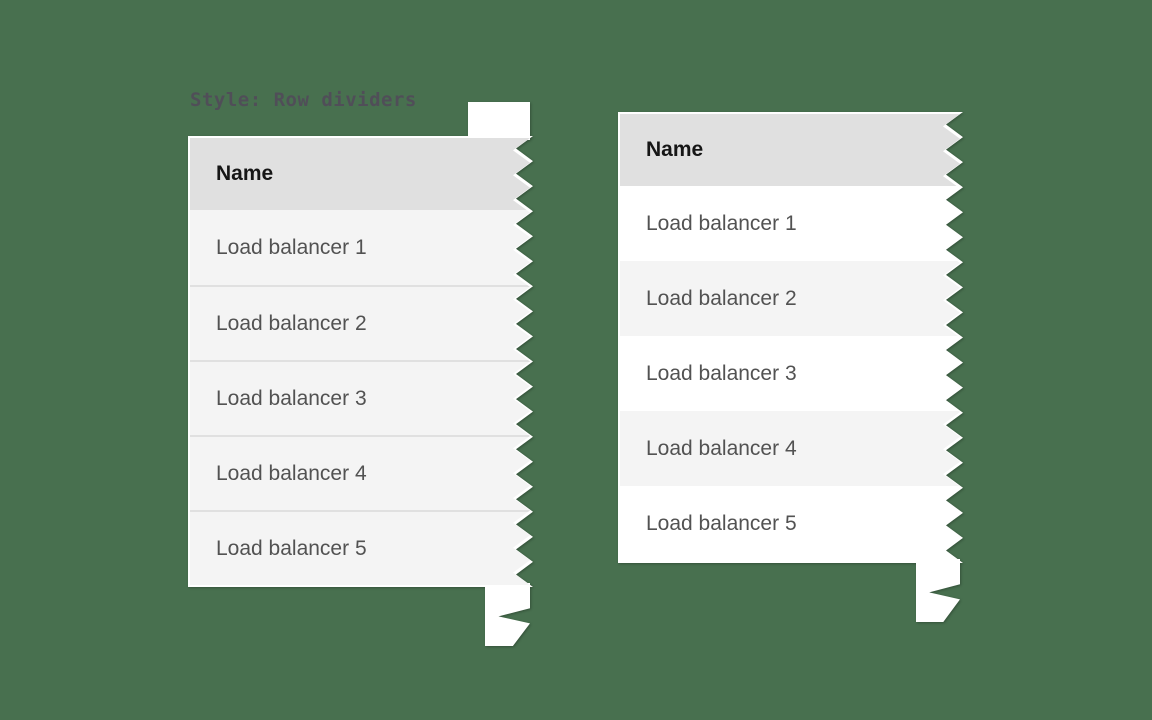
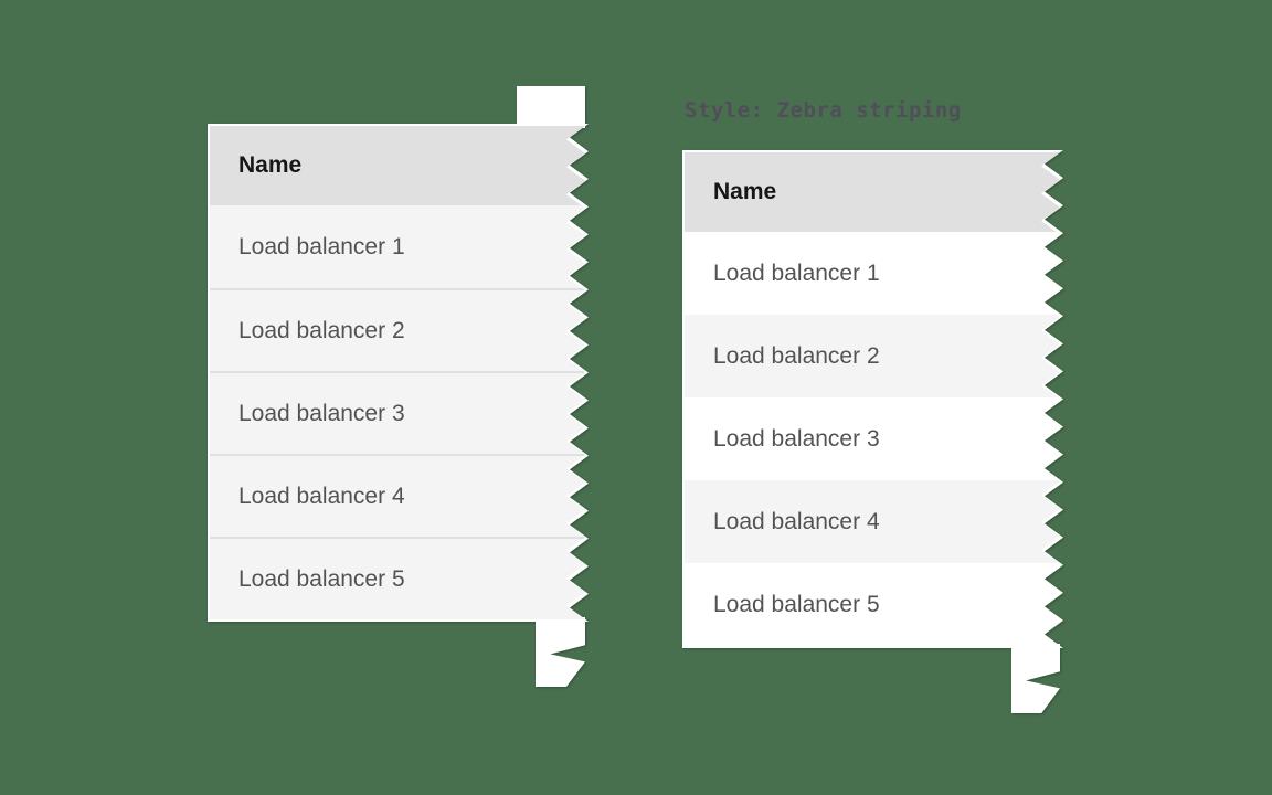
- Style: Row dividers
  Name
  Load balancer 1
  Load balancer 2
  Load balancer 3
  Load balancer 4
  Load balancer 5
+ Style: Zebra striping
  Name
  Load balancer 1
  Load balancer 2
  Load balancer 3
  Load balancer 4
  Load balancer 5
